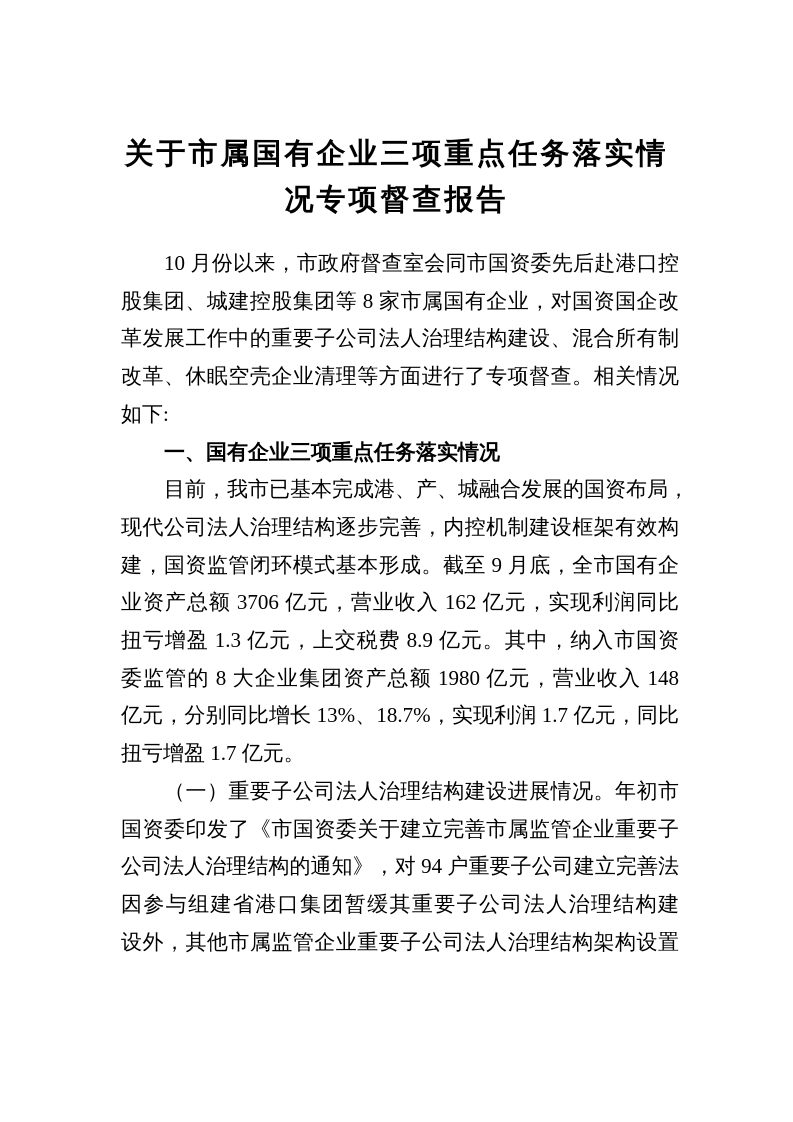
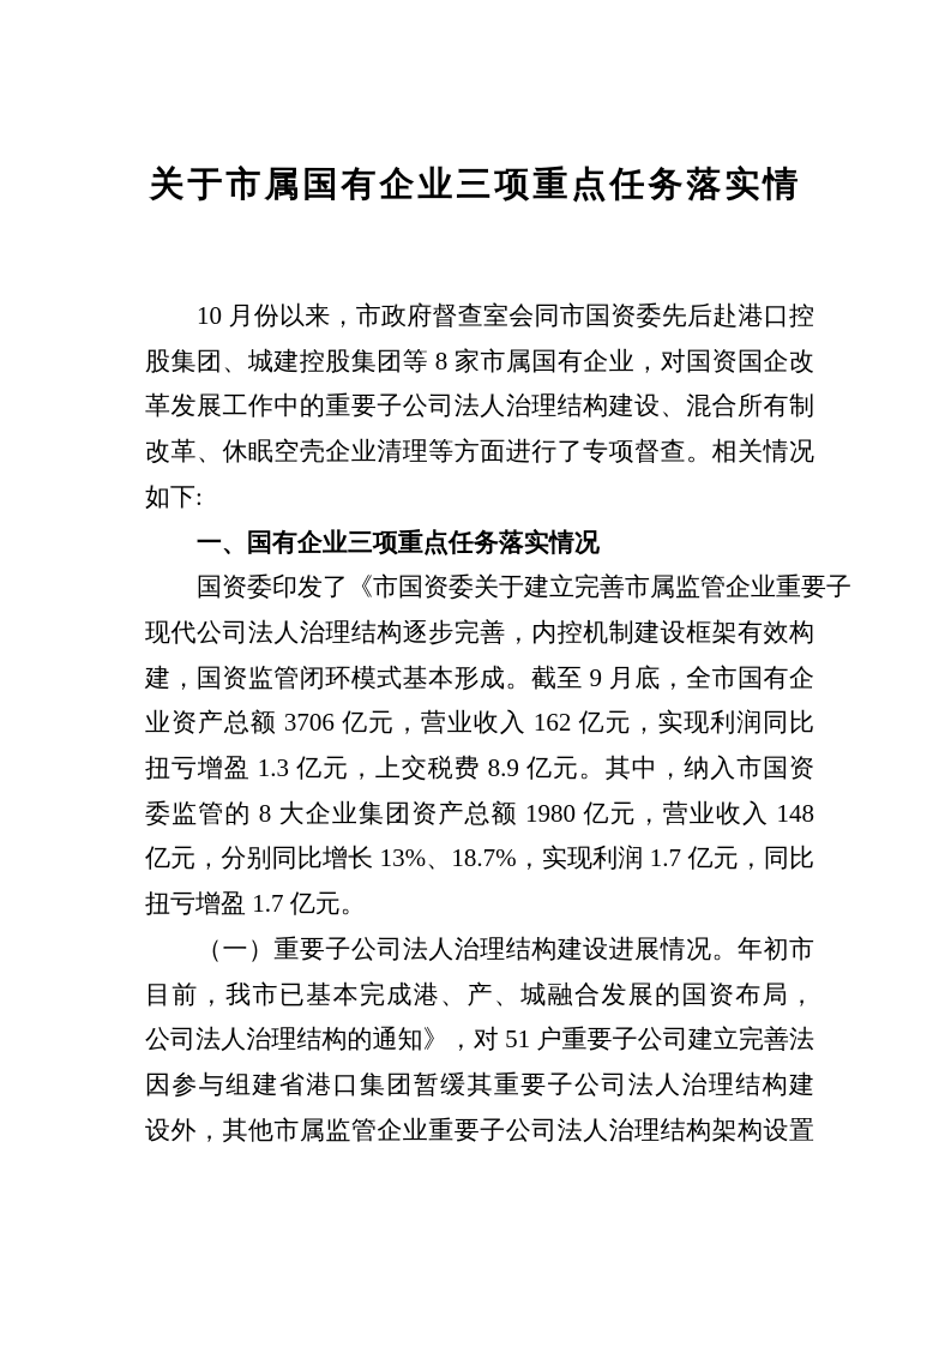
  关于市属国有企业三项重点任务落实情
- 况专项督查报告
  10 月份以来，市政府督查室会同市国资委先后赴港口控
  股集团、城建控股集团等 8 家市属国有企业，对国资国企改
  革发展工作中的重要子公司法人治理结构建设、混合所有制
  改革、休眠空壳企业清理等方面进行了专项督查。相关情况
  如下:
  一、国有企业三项重点任务落实情况
- 目前，我市已基本完成港、产、城融合发展的国资布局，
+ 国资委印发了《市国资委关于建立完善市属监管企业重要子
  现代公司法人治理结构逐步完善，内控机制建设框架有效构
  建，国资监管闭环模式基本形成。截至 9 月底，全市国有企
  业资产总额 3706 亿元，营业收入 162 亿元，实现利润同比
  扭亏增盈 1.3 亿元，上交税费 8.9 亿元。其中，纳入市国资
  委监管的 8 大企业集团资产总额 1980 亿元，营业收入 148
  亿元，分别同比增长 13%、18.7%，实现利润 1.7 亿元，同比
  扭亏增盈 1.7 亿元。
  （一）重要子公司法人治理结构建设进展情况。年初市
- 国资委印发了《市国资委关于建立完善市属监管企业重要子
+ 目前，我市已基本完成港、产、城融合发展的国资布局，
- 公司法人治理结构的通知》，对 94 户重要子公司建立完善法
+ 公司法人治理结构的通知》，对 51 户重要子公司建立完善法
  因参与组建省港口集团暂缓其重要子公司法人治理结构建
  设外，其他市属监管企业重要子公司法人治理结构架构设置
